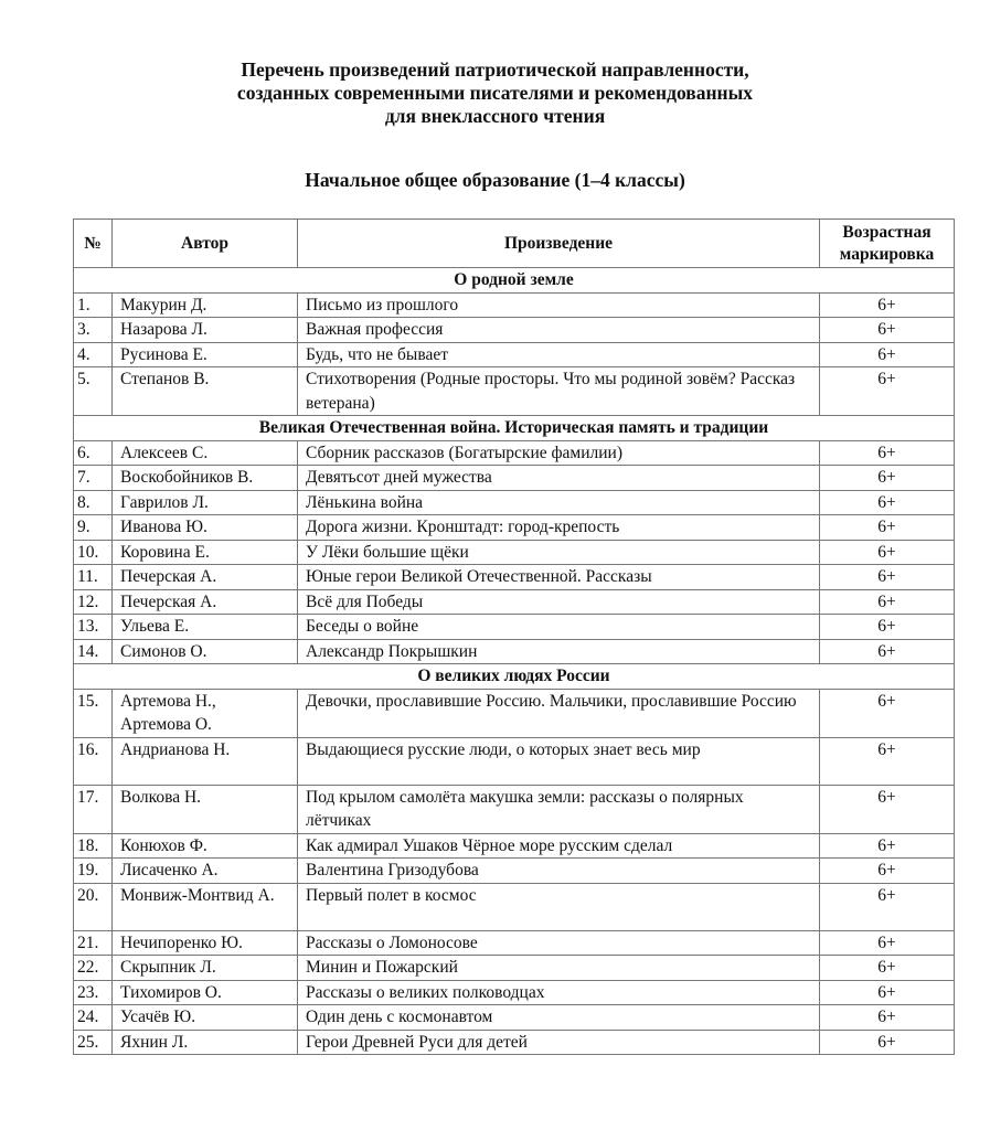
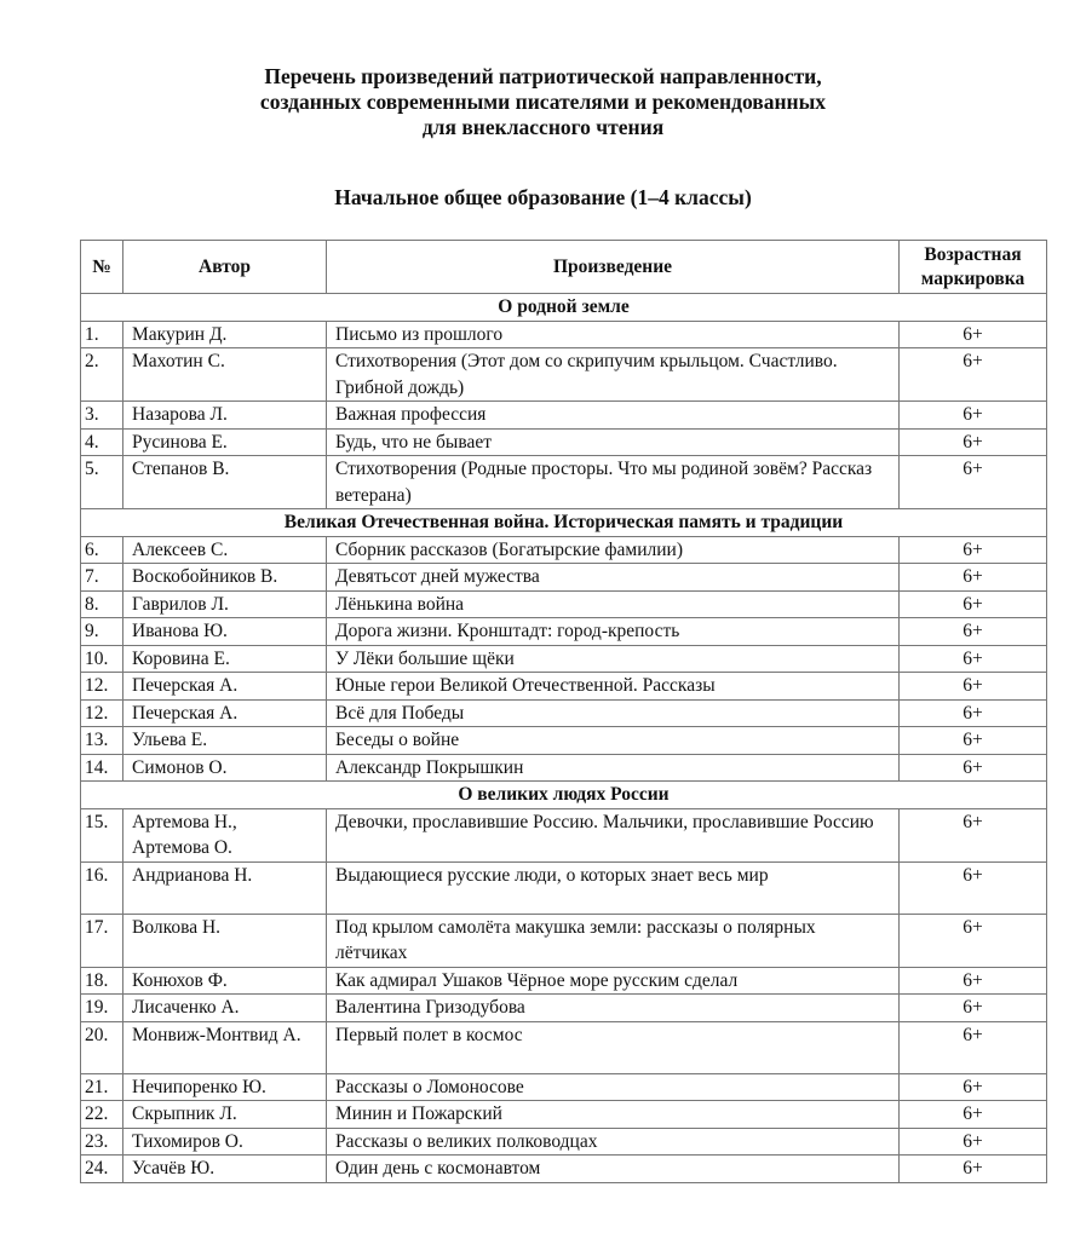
  Перечень произведений патриотической направленности,
  созданных современными писателями и рекомендованных
  для внеклассного чтения
  Начальное общее образование (1–4 классы)
  №	Автор	Произведение	Возрастная маркировка
  О родной земле
  1.	Макурин Д.	Письмо из прошлого	6+
+ 2.	Махотин С.	Стихотворения (Этот дом со скрипучим крыльцом. Счастливо. Грибной дождь)	6+
  3.	Назарова Л.	Важная профессия	6+
  4.	Русинова Е.	Будь, что не бывает	6+
  5.	Степанов В.	Стихотворения (Родные просторы. Что мы родиной зовём? Рассказ ветерана)	6+
  Великая Отечественная война. Историческая память и традиции
  6.	Алексеев С.	Сборник рассказов (Богатырские фамилии)	6+
  7.	Воскобойников В.	Девятьсот дней мужества	6+
  8.	Гаврилов Л.	Лёнькина война	6+
  9.	Иванова Ю.	Дорога жизни. Кронштадт: город-крепость	6+
  10.	Коровина Е.	У Лёки большие щёки	6+
- 11.	Печерская А.	Юные герои Великой Отечественной. Рассказы	6+
+ 12.	Печерская А.	Юные герои Великой Отечественной. Рассказы	6+
  12.	Печерская А.	Всё для Победы	6+
  13.	Ульева Е.	Беседы о войне	6+
  14.	Симонов О.	Александр Покрышкин	6+
  О великих людях России
  15.	Артемова Н., Артемова О.	Девочки, прославившие Россию. Мальчики, прославившие Россию	6+
  16.	Андрианова Н.	Выдающиеся русские люди, о которых знает весь мир	6+
  17.	Волкова Н.	Под крылом самолёта макушка земли: рассказы о полярных лётчиках	6+
  18.	Конюхов Ф.	Как адмирал Ушаков Чёрное море русским сделал	6+
  19.	Лисаченко А.	Валентина Гризодубова	6+
  20.	Монвиж-Монтвид А.	Первый полет в космос	6+
  21.	Нечипоренко Ю.	Рассказы о Ломоносове	6+
  22.	Скрыпник Л.	Минин и Пожарский	6+
  23.	Тихомиров О.	Рассказы о великих полководцах	6+
  24.	Усачёв Ю.	Один день с космонавтом	6+
- 25.	Яхнин Л.	Герои Древней Руси для детей	6+
